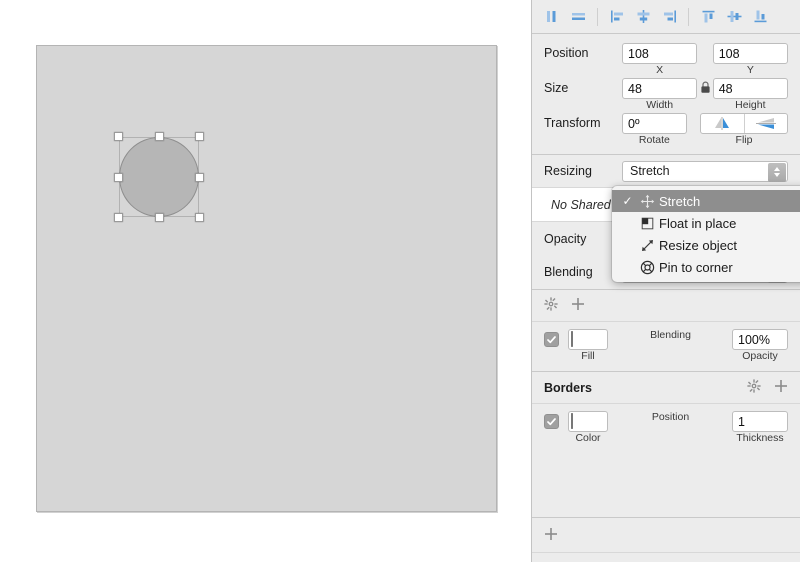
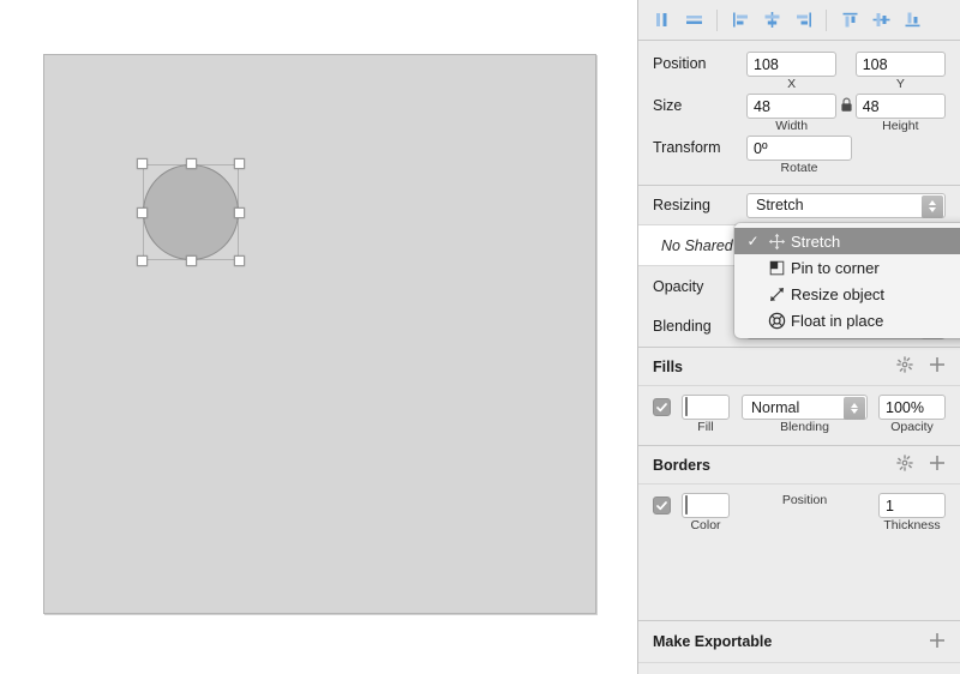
  Position
  108
  X
  108
  Y
  Size
  48
  Width
  48
  Height
  Transform
  0º
  Rotate
- Flip
  Resizing
  Stretch
  Opacity
  Blending
+ Fills
  Fill
+ Normal
  Blending
  100%
  Opacity
  Borders
  Color
  Position
  1
  Thickness
+ Make Exportable
  ✓
  Stretch
- Float in place
+ Pin to corner
  Resize object
- Pin to corner
+ Float in place
